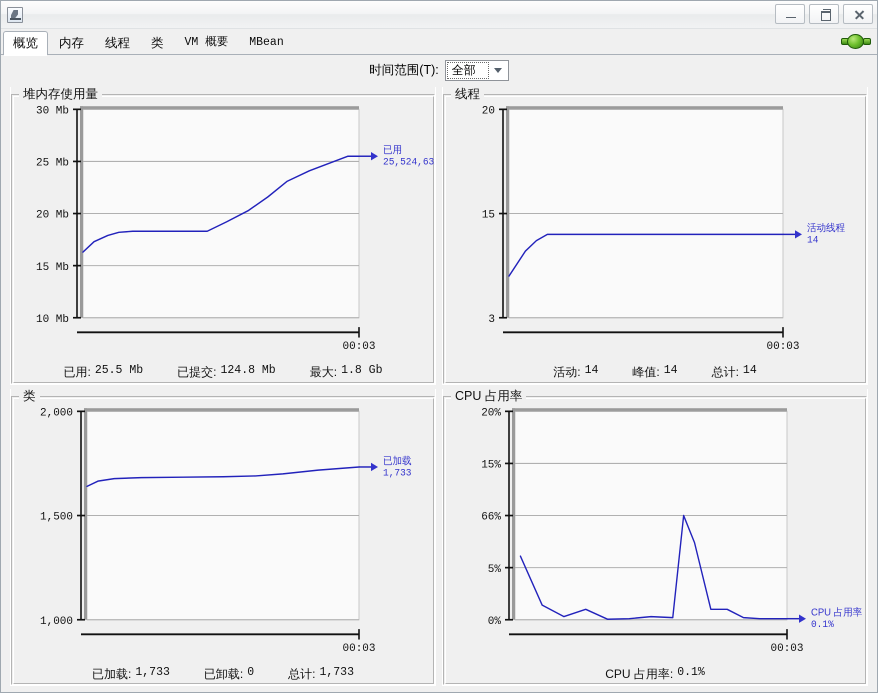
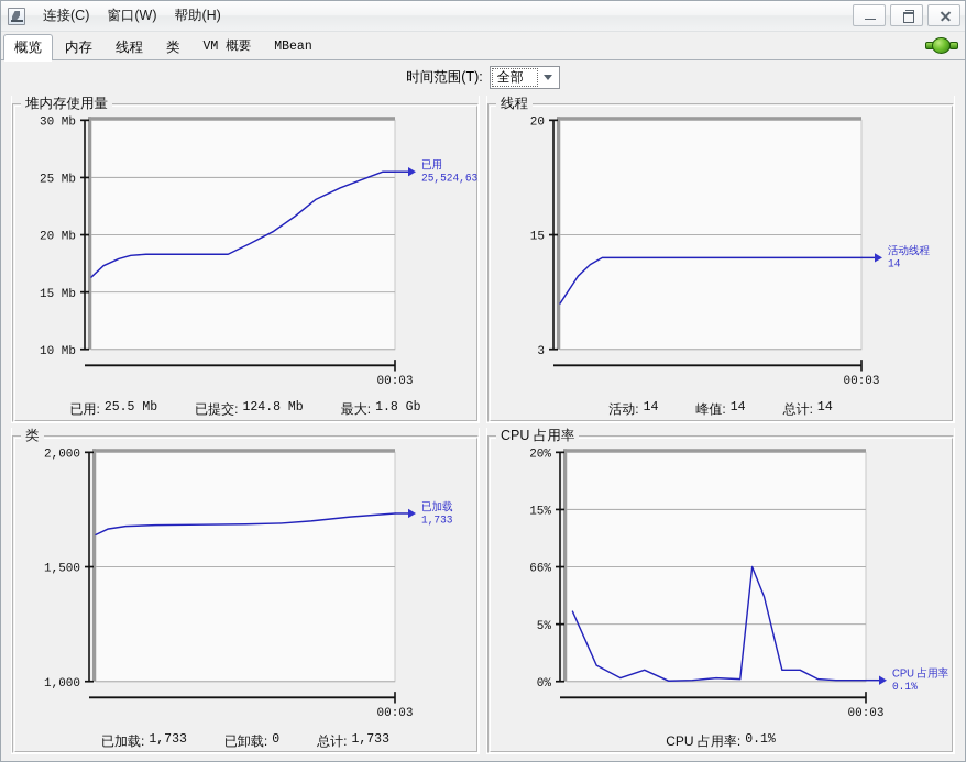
+ 连接(C)
+ 窗口(W)
+ 帮助(H)
  概览
  内存
  线程
  类
  VM 概要
  MBean
  时间范围(T):
  全部
  堆内存使用量
  30 Mb
  25 Mb
  20 Mb
  15 Mb
  10 Mb
  00:03
  已用
  25,524,63
  已用:
  25.5 Mb
  已提交:
  124.8 Mb
  最大:
  1.8 Gb
  线程
  20
  15
  3
  00:03
  活动线程
  14
  活动:
  14
  峰值:
  14
  总计:
  14
  类
  2,000
  1,500
  1,000
  00:03
  已加载
  1,733
  已加载:
  1,733
  已卸载:
  0
  总计:
  1,733
  CPU 占用率
  20%
  15%
  66%
  5%
  0%
  00:03
  CPU 占用率
  0.1%
  CPU 占用率:
  0.1%
